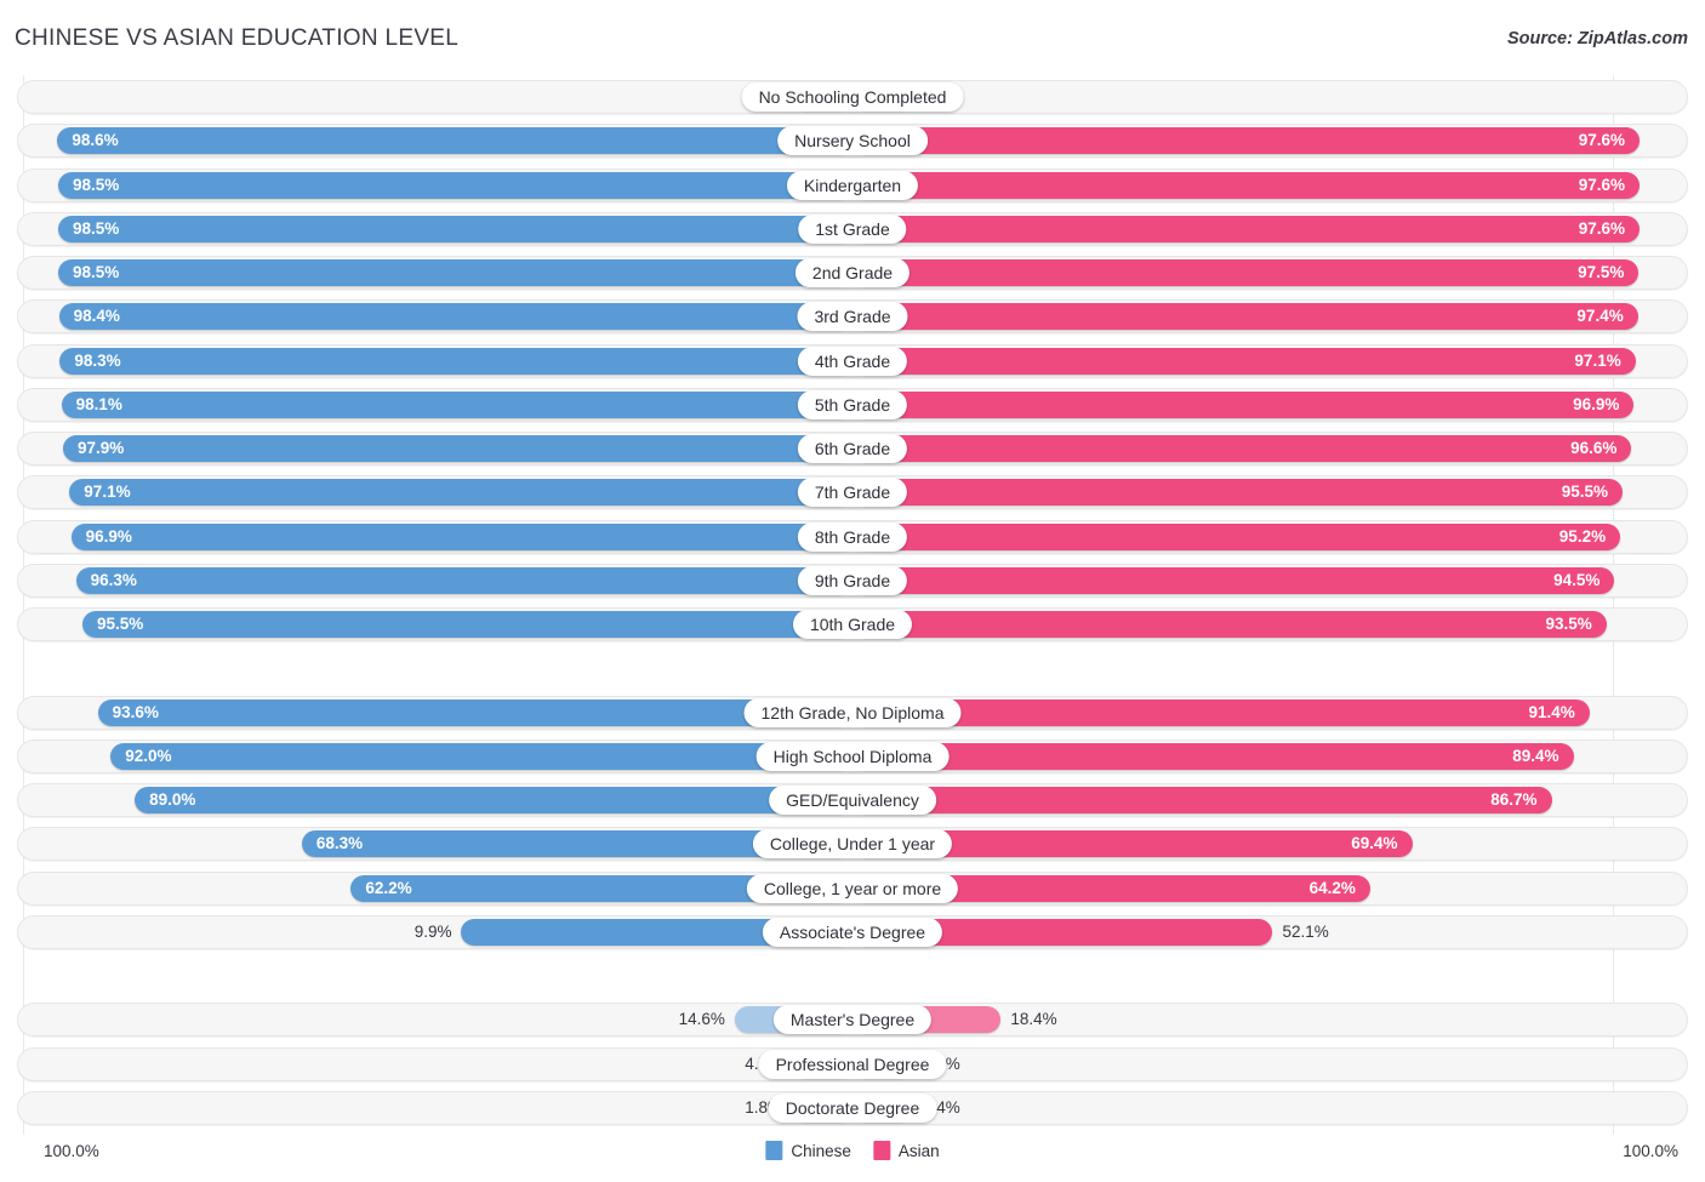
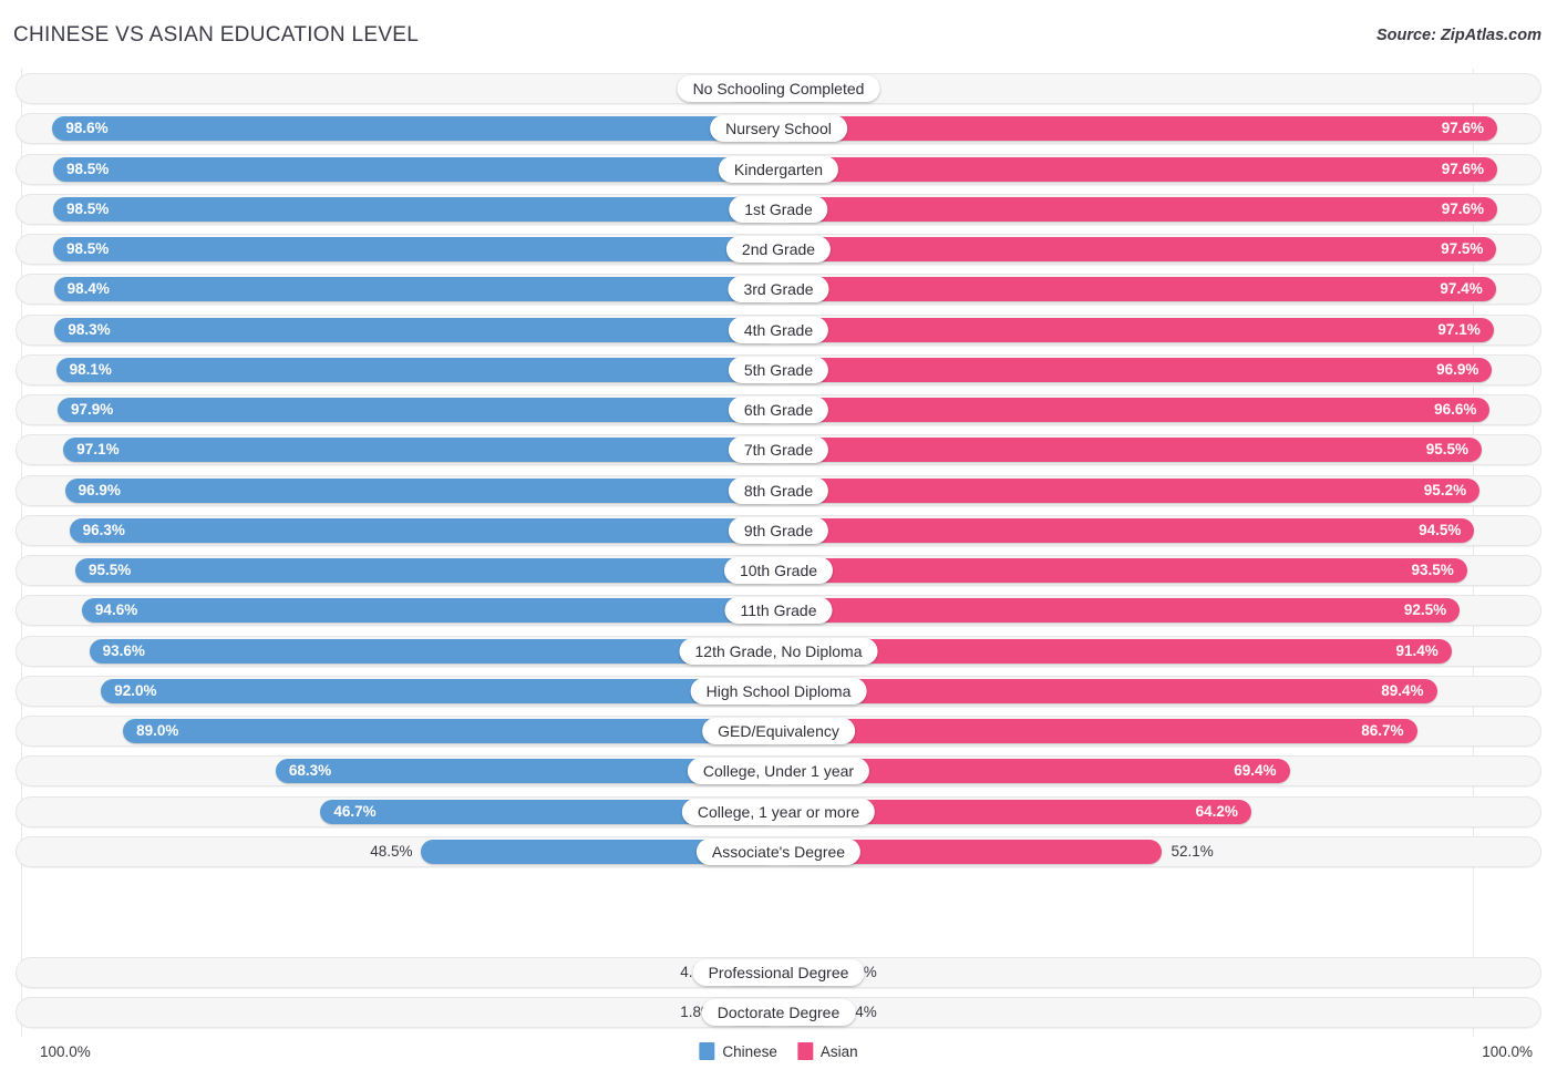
  CHINESE VS ASIAN EDUCATION LEVEL
  Source: ZipAtlas.com
  No Schooling Completed
  98.6%
  97.6%
  Nursery School
  98.5%
  97.6%
  Kindergarten
  98.5%
  97.6%
  1st Grade
  98.5%
  97.5%
  2nd Grade
  98.4%
  97.4%
  3rd Grade
  98.3%
  97.1%
  4th Grade
  98.1%
  96.9%
  5th Grade
  97.9%
  96.6%
  6th Grade
  97.1%
  95.5%
  7th Grade
  96.9%
  95.2%
  8th Grade
  96.3%
  94.5%
  9th Grade
  95.5%
  93.5%
  10th Grade
+ 94.6%
+ 92.5%
+ 11th Grade
  93.6%
  91.4%
  12th Grade, No Diploma
  92.0%
  89.4%
  High School Diploma
  89.0%
  86.7%
  GED/Equivalency
  68.3%
  69.4%
  College, Under 1 year
- 62.2%
+ 46.7%
  64.2%
  College, 1 year or more
- 9.9%
+ 48.5%
  52.1%
  Associate's Degree
- 14.6%
- 18.4%
- Master's Degree
  Professional Degree
  1.8
  Doctorate Degree
  100.0%
  Chinese
  Asian
  100.0%
